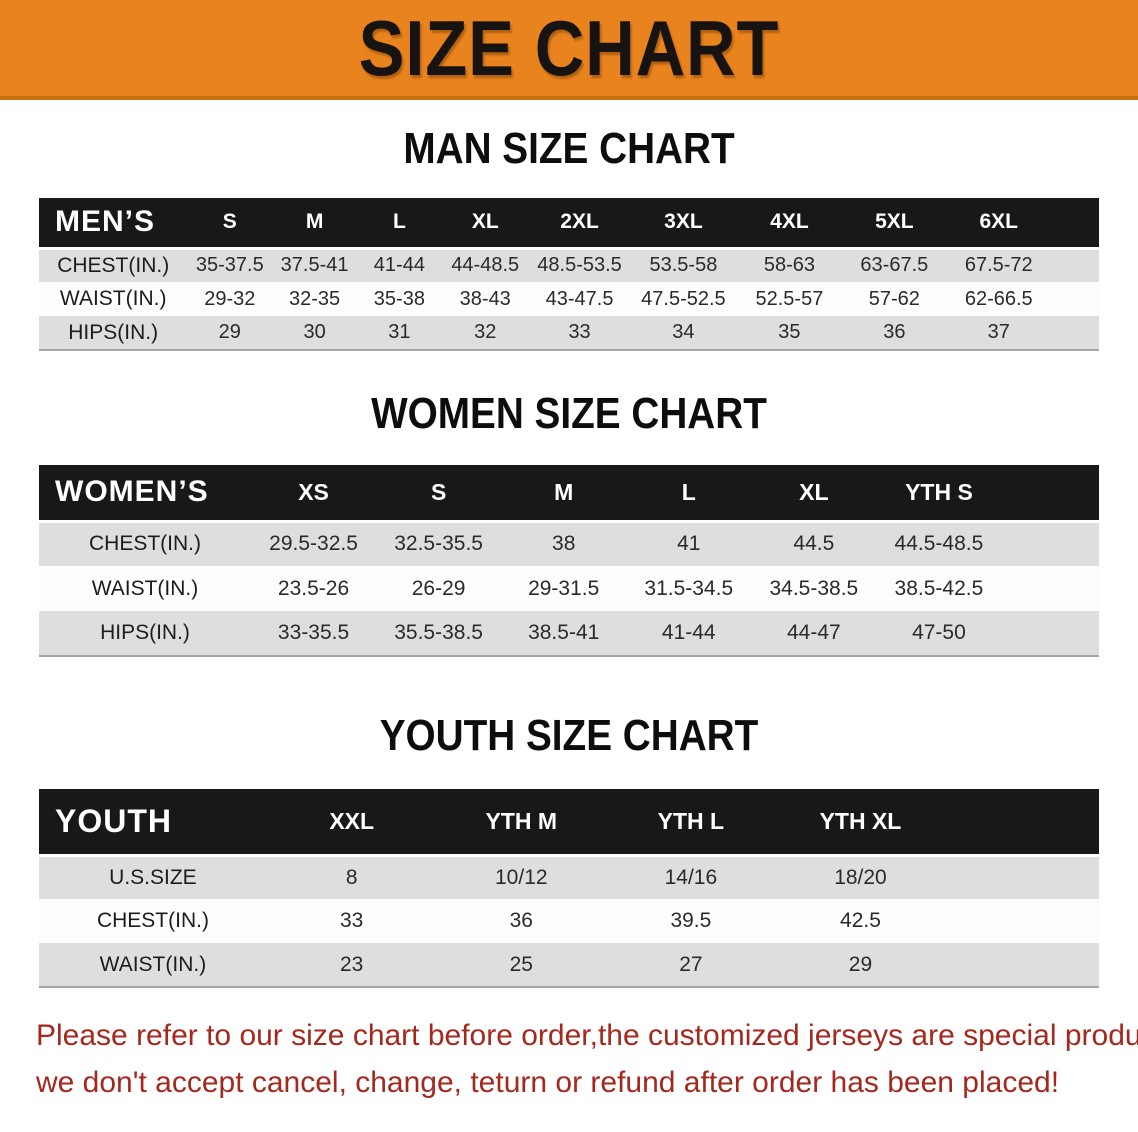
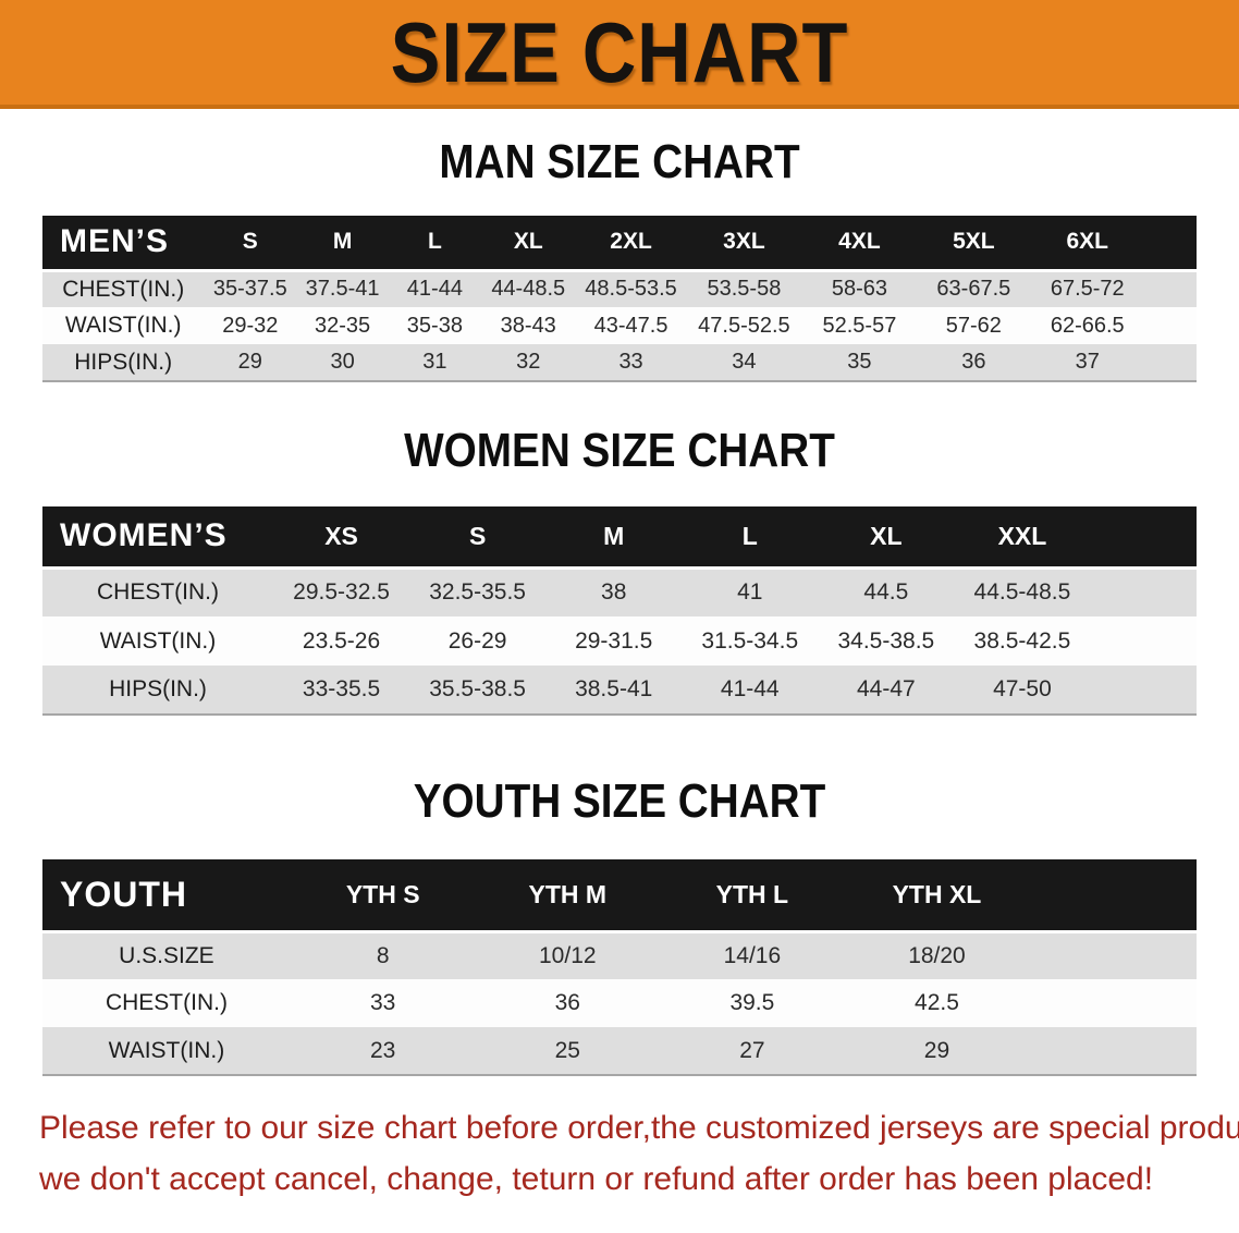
  SIZE CHART
  MAN SIZE CHART
  MEN’S	S	M	L	XL	2XL	3XL	4XL	5XL	6XL
  CHEST(IN.)	35-37.5	37.5-41	41-44	44-48.5	48.5-53.5	53.5-58	58-63	63-67.5	67.5-72
  WAIST(IN.)	29-32	32-35	35-38	38-43	43-47.5	47.5-52.5	52.5-57	57-62	62-66.5
  HIPS(IN.)	29	30	31	32	33	34	35	36	37
  WOMEN SIZE CHART
- WOMEN’S	XS	S	M	L	XL	YTH S
+ WOMEN’S	XS	S	M	L	XL	XXL
  CHEST(IN.)	29.5-32.5	32.5-35.5	38	41	44.5	44.5-48.5
  WAIST(IN.)	23.5-26	26-29	29-31.5	31.5-34.5	34.5-38.5	38.5-42.5
  HIPS(IN.)	33-35.5	35.5-38.5	38.5-41	41-44	44-47	47-50
  YOUTH SIZE CHART
- YOUTH	XXL	YTH M	YTH L	YTH XL
+ YOUTH	YTH S	YTH M	YTH L	YTH XL
  U.S.SIZE	8	10/12	14/16	18/20
  CHEST(IN.)	33	36	39.5	42.5
  WAIST(IN.)	23	25	27	29
  Please refer to our size chart before order,the customized jerseys are special produ
  we don't accept cancel, change, teturn or refund after order has been placed!
